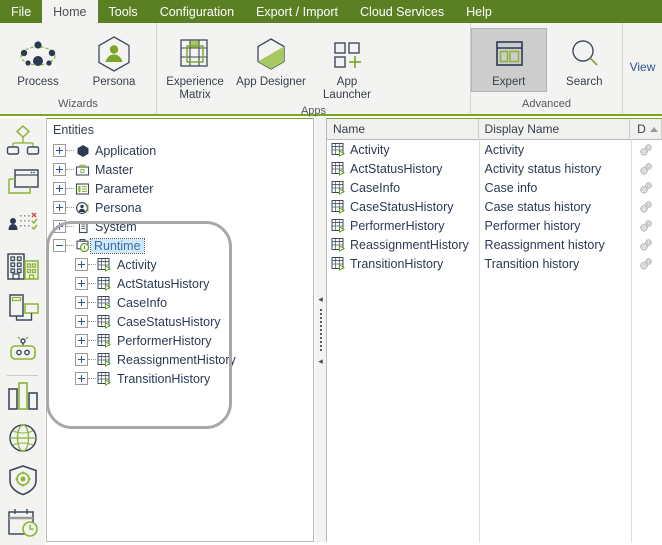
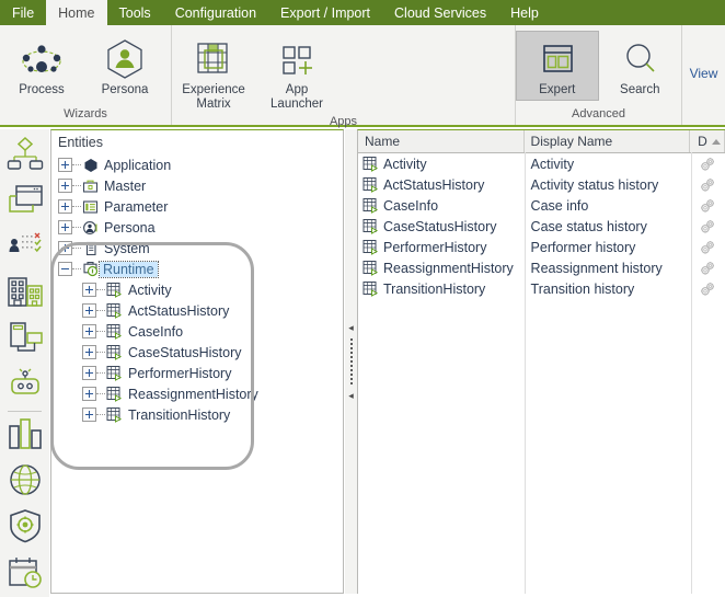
  File
  Home
  Tools
  Configuration
  Export / Import
  Cloud Services
  Help
  Process
  Persona
  Wizards
  Experience Matrix
- App Designer
  App Launcher
  Apps
  Expert
  Search
  Advanced
  View
  Entities
  Application
  Master
  Parameter
  Persona
  System
  Runtime
  Activity
  ActStatusHistory
  CaseInfo
  CaseStatusHistory
  PerformerHistory
  ReassignmentHistory
  TransitionHistory
  ◂
  ◂
  Name
  Display Name
  D
  Activity
  Activity
  ActStatusHistory
  Activity status history
  CaseInfo
  Case info
  CaseStatusHistory
  Case status history
  PerformerHistory
  Performer history
  ReassignmentHistory
  Reassignment history
  TransitionHistory
  Transition history
